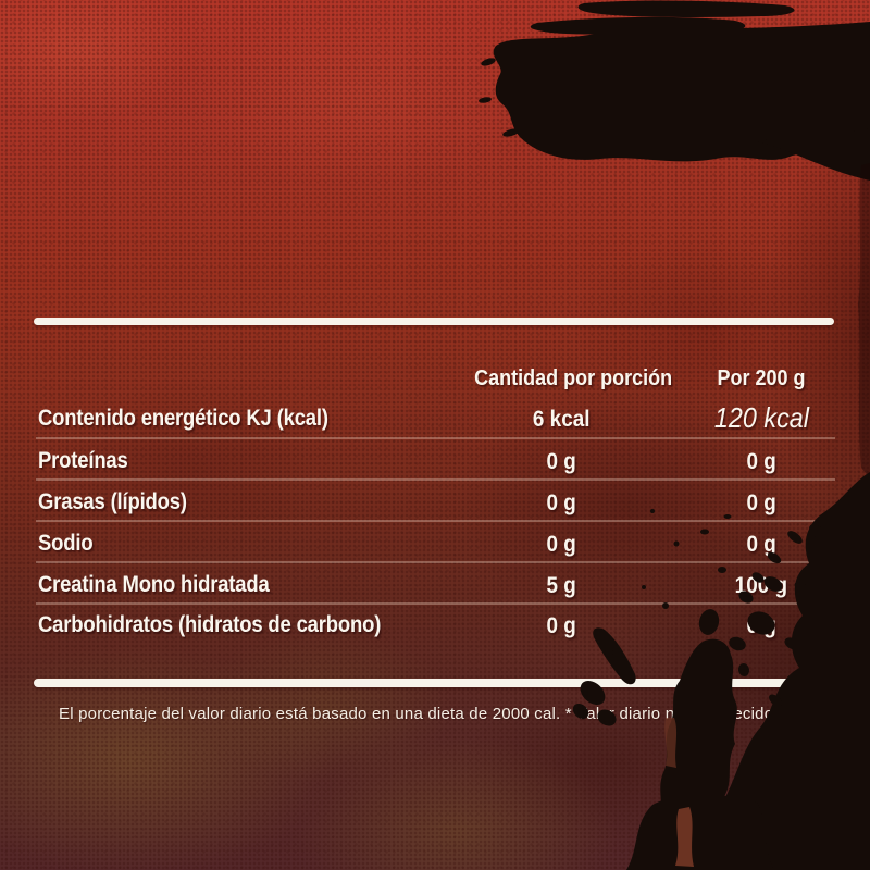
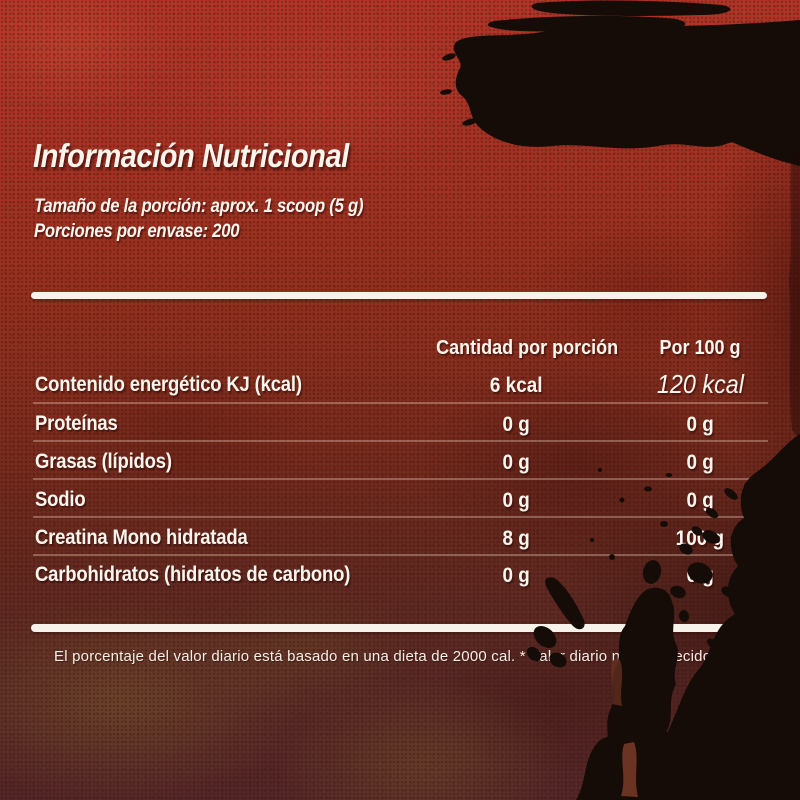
+ Información Nutricional
+ Tamaño de la porción: aprox. 1 scoop (5 g)
+ Porciones por envase: 200
  Cantidad por porción
- Por 200 g
+ Por 100 g
  Contenido energético KJ (kcal)
  6 kcal
  120 kcal
  Proteínas
  0 g
  0 g
  Grasas (lípidos)
  0 g
  0 g
  Sodio
  0 g
  0 g
  Creatina Mono hidratada
- 5 g
+ 8 g
  100
  Carbohidratos (hidratos de carbono)
  0 g
  El porcentaje del valor diario está basado en una dieta de 2000 cal. *al diario necid
